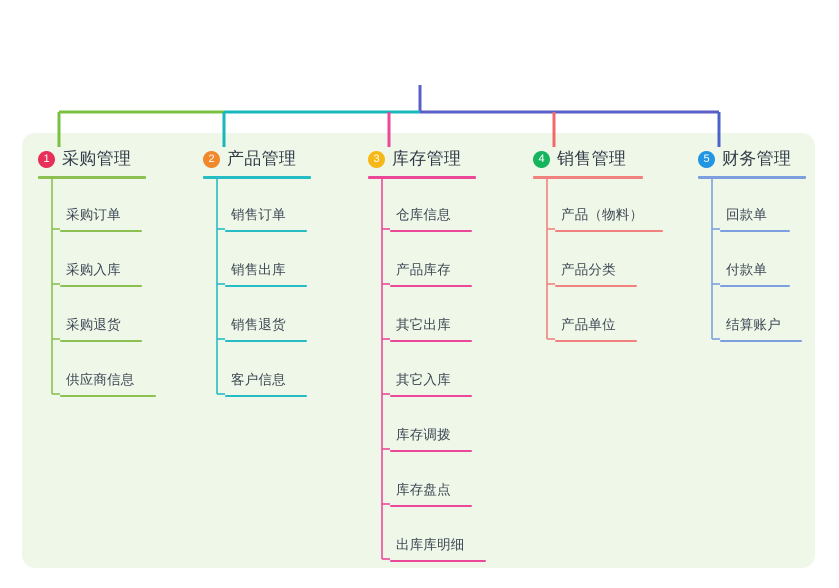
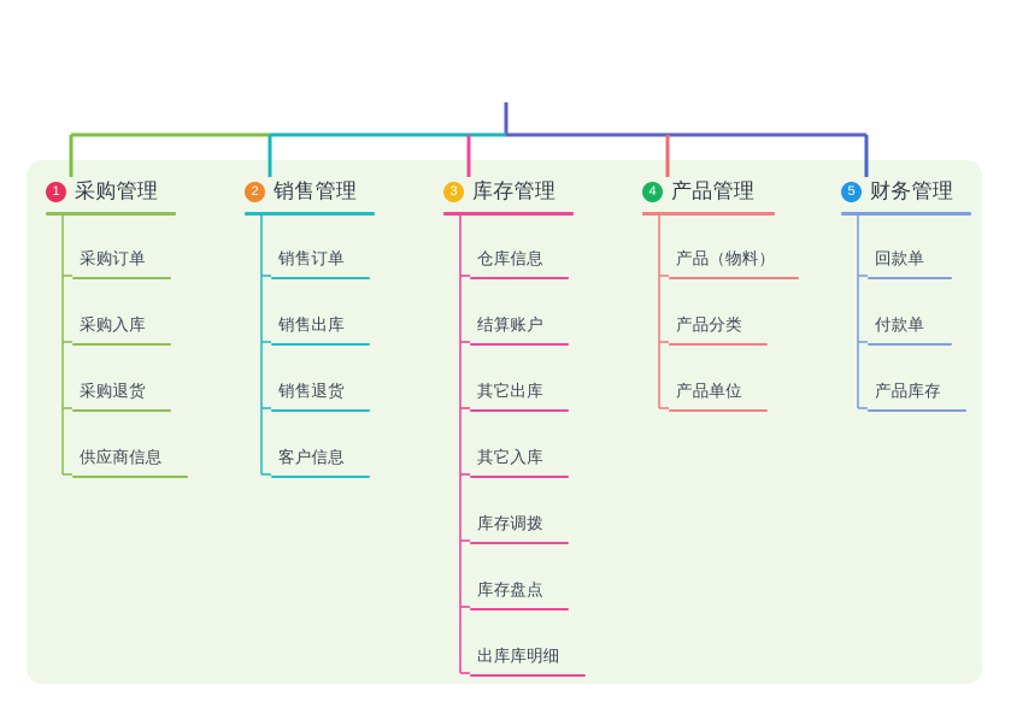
  1
  采购管理
  采购订单
  采购入库
  采购退货
  供应商信息
  2
- 产品管理
+ 销售管理
  销售订单
  销售出库
  销售退货
  客户信息
  3
  库存管理
  仓库信息
- 产品库存
+ 结算账户
  其它出库
  其它入库
  库存调拨
  库存盘点
  出库库明细
  4
- 销售管理
+ 产品管理
  产品（物料）
  产品分类
  产品单位
  5
  财务管理
  回款单
  付款单
- 结算账户
+ 产品库存
